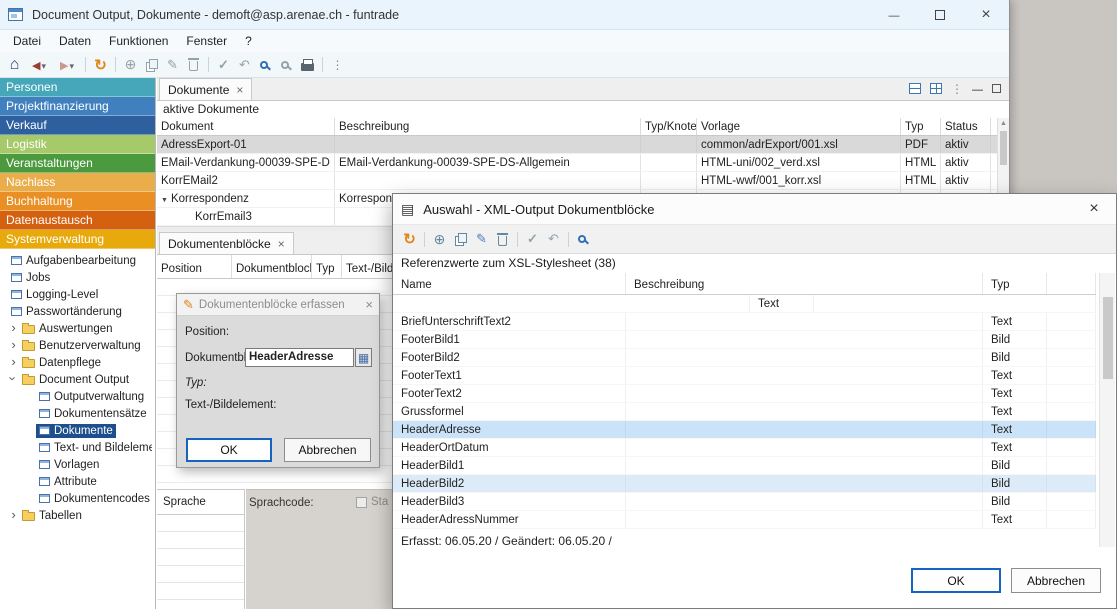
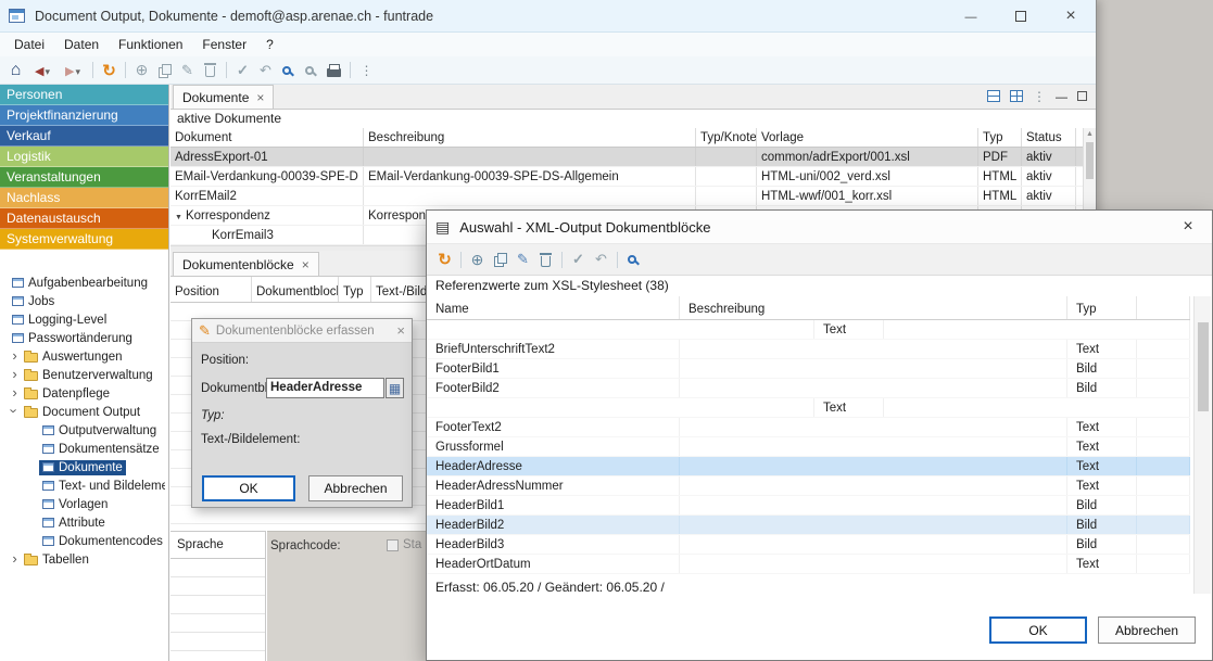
  Document Output, Dokumente - demoft@asp.arenae.ch - funtrade
  Datei
  Daten
  Funktionen
  Fenster
  ?
  Personen
  Projektfinanzierung
  Verkauf
  Logistik
  Veranstaltungen
  Nachlass
- Buchhaltung
  Datenaustausch
  Systemverwaltung
  Aufgabenbearbeitung
  Jobs
  Logging-Level
  Passwortänderung
  Auswertungen
  Benutzerverwaltung
  Datenpflege
  Document Output
  Outputverwaltung
  Dokumentensätze
  Dokumente
  Text- und Bildeleme
  Vorlagen
  Attribute
  Dokumentencodes
  Tabellen
  Dokumente
  aktive Dokumente
  Dokument
  Beschreibung
  Typ/Knote
  Vorlage
  Typ
  Status
  AdressExport-01
  common/adrExport/001.xsl
  PDF
  aktiv
  EMail-Verdankung-00039-SPE-D
  EMail-Verdankung-00039-SPE-DS-Allgemein
  HTML-uni/002_verd.xsl
  HTML
  aktiv
  KorrEMail2
  HTML-wwf/001_korr.xsl
  HTML
  aktiv
  Korrespondenz
  KorrEmail3
  Dokumentenblöcke
  Position
  Dokumentbloc
  Typ
  Sprache
  Sprachcode:
  Sta
  Dokumentenblöcke erfassen
  Position:
  HeaderAdresse
  Typ:
  Text-/Bildelement:
  OK
  Abbrechen
  Auswahl - XML-Output Dokumentblöcke
  Referenzwerte zum XSL-Stylesheet (38)
  Name
  Beschreibung
  Typ
  Text
  BriefUnterschriftText2
  Text
  FooterBild1
  Bild
  FooterBild2
  Bild
- FooterText1
  Text
  FooterText2
  Text
  Grussformel
  Text
  HeaderAdresse
  Text
- HeaderOrtDatum
+ HeaderAdressNummer
  Text
  HeaderBild1
  Bild
  HeaderBild2
  Bild
  HeaderBild3
  Bild
- HeaderAdressNummer
+ HeaderOrtDatum
  Text
  Erfasst: 06.05.20 / Geändert: 06.05.20 /
  OK
  Abbrechen
